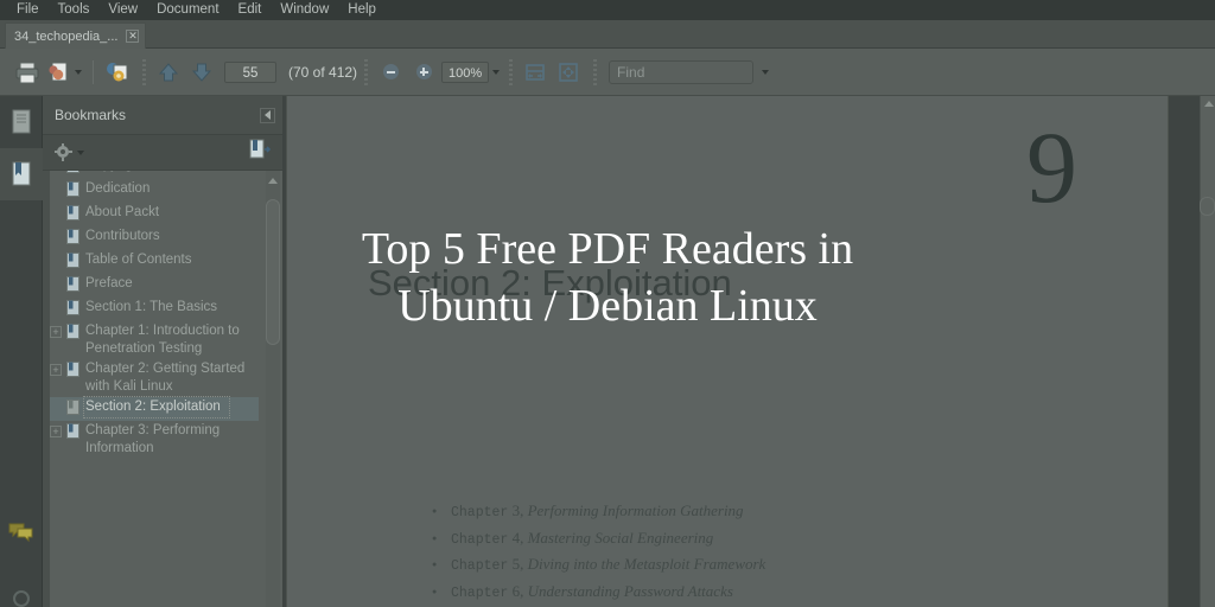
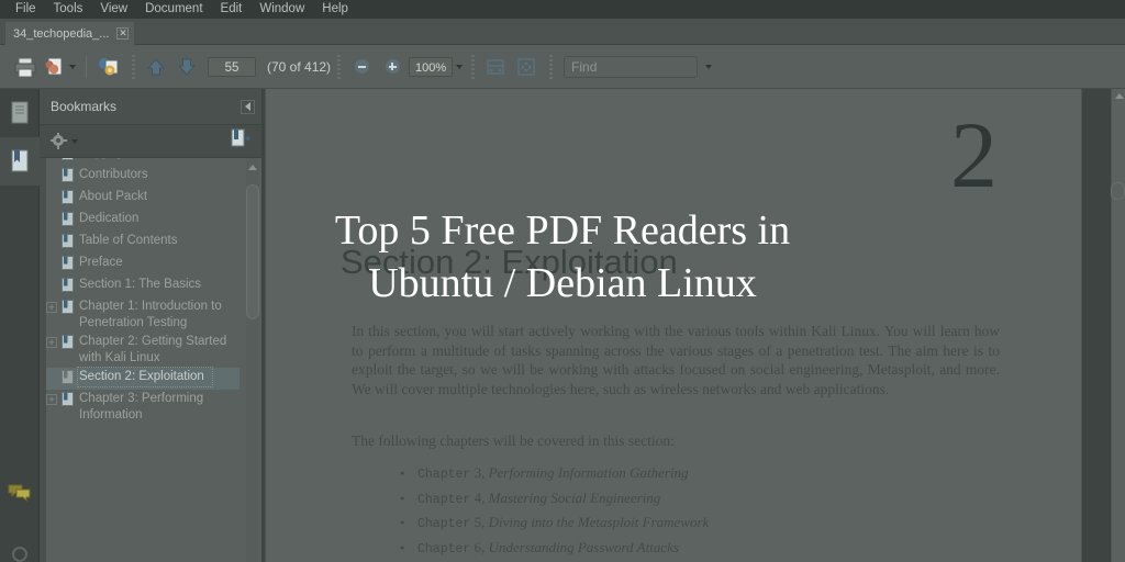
  File
  Tools
  View
  Document
  Edit
  Window
  Help
  34_techopedia_...
  ✕
  55
  (70 of 412)
  100%
  Find
  Bookmarks
- Dedication
+ Contributors
  About Packt
- Contributors
+ Dedication
  Table of Contents
  Preface
  Section 1: The Basics
  +
  Chapter 1: Introduction to Penetration Testing
  +
  Chapter 2: Getting Started with Kali Linux
  Section 2: Exploitation
  +
  Chapter 3: Performing Information
- 9
+ 2
  Section 2: Exploitation
+ In this section, you will start actively working with the various tools within Kali Linux. You will learn how to perform a multitude of tasks spanning across the various stages of a penetration test. The aim here is to exploit the target, so we will be working with attacks focused on social engineering, Metasploit, and more. We will cover multiple technologies here, such as wireless networks and web applications.
+ The following chapters will be covered in this section:
  Chapter 3, Performing Information Gathering
  Chapter 4, Mastering Social Engineering
  Chapter Diving into the Metasploit Framework
  Chapter Understanding Password Attacks
  Top 5 Free PDF Readers in
  Ubuntu / Debian Linux
